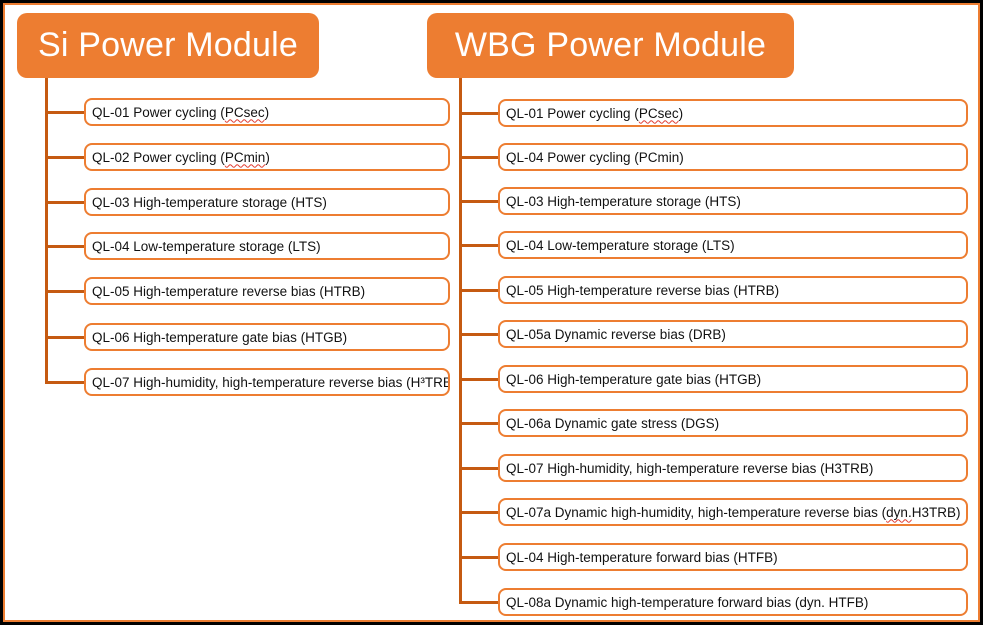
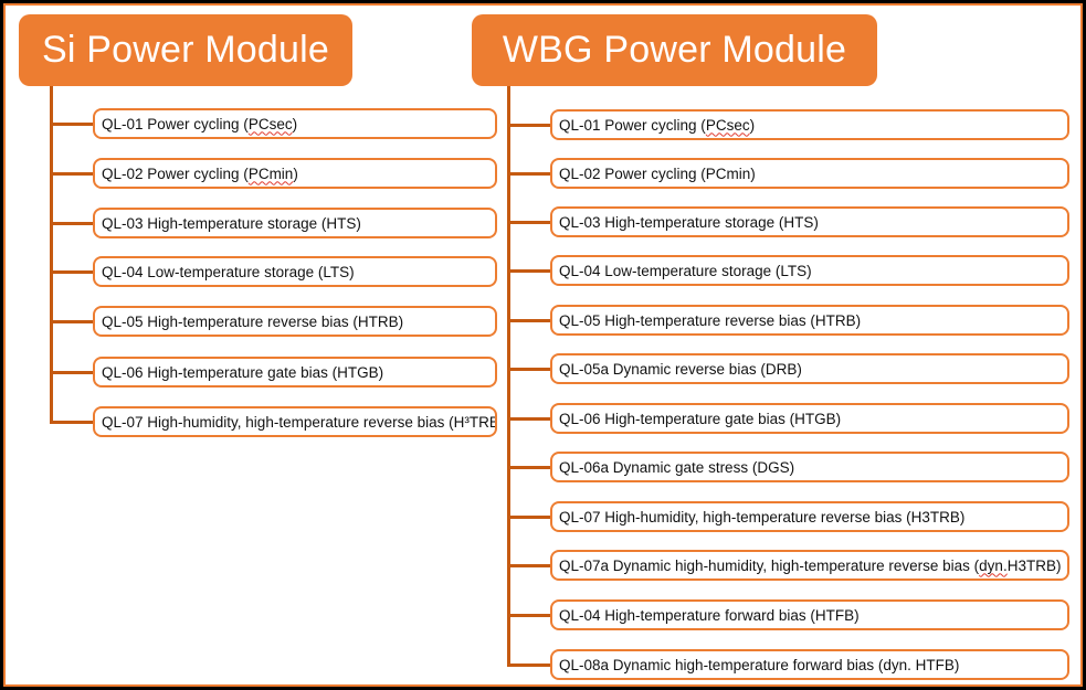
  Si Power Module
  QL-01 Power cycling (
  PCsec
  )
  QL-02 Power cycling (
  PCmin
  )
  QL-03 High-temperature storage (HTS)
  QL-04 Low-temperature storage (LTS)
  QL-05 High-temperature reverse bias (HTRB)
  QL-06 High-temperature gate bias (HTGB)
  QL-07 High-humidity, high-temperature reverse bias (H³TRB
  WBG Power Module
  QL-01 Power cycling (
  PCsec
  )
- QL-04 Power cycling (PCmin)
+ QL-02 Power cycling (PCmin)
  QL-03 High-temperature storage (HTS)
  QL-04 Low-temperature storage (LTS)
  QL-05 High-temperature reverse bias (HTRB)
  QL-05a Dynamic reverse bias (DRB)
  QL-06 High-temperature gate bias (HTGB)
  QL-06a Dynamic gate stress (DGS)
  QL-07 High-humidity, high-temperature reverse bias (H3TRB)
  QL-07a Dynamic high-humidity, high-temperature reverse bias (
  dyn.
  H3TRB)
  QL-04 High-temperature forward bias (HTFB)
  QL-08a Dynamic high-temperature forward bias (dyn. HTFB)
